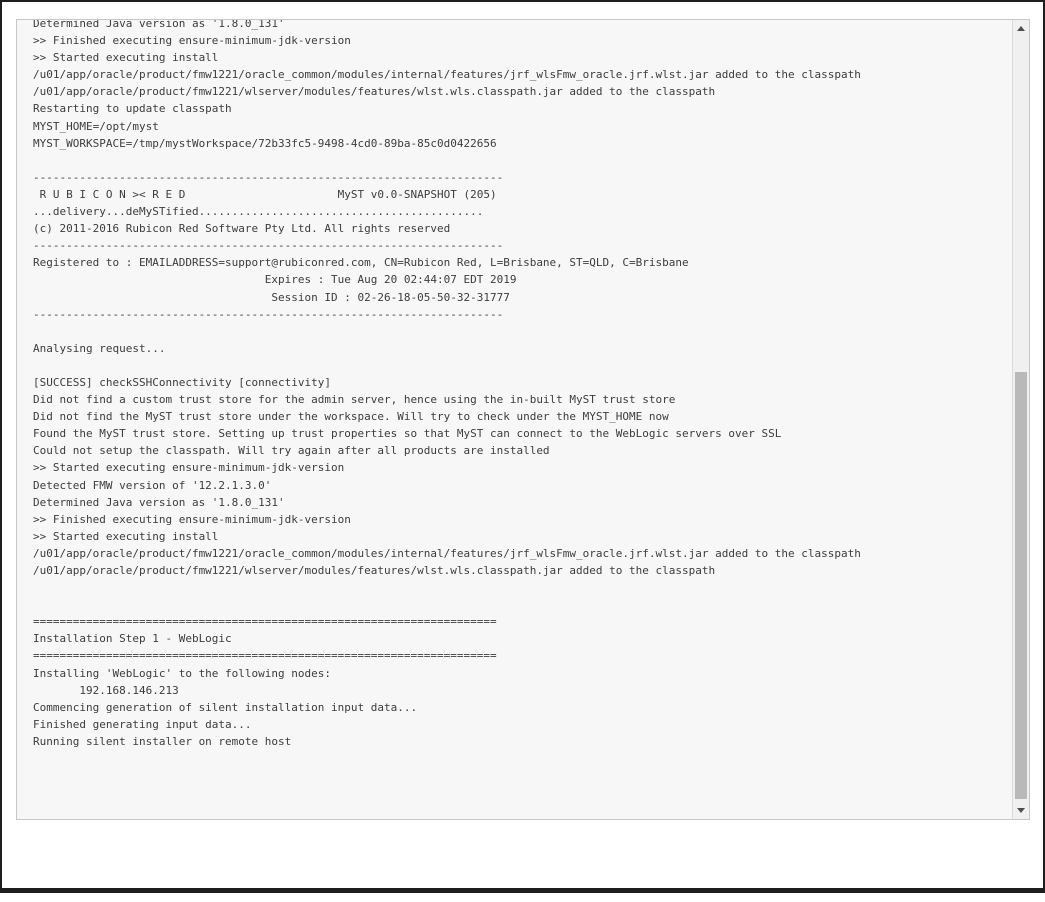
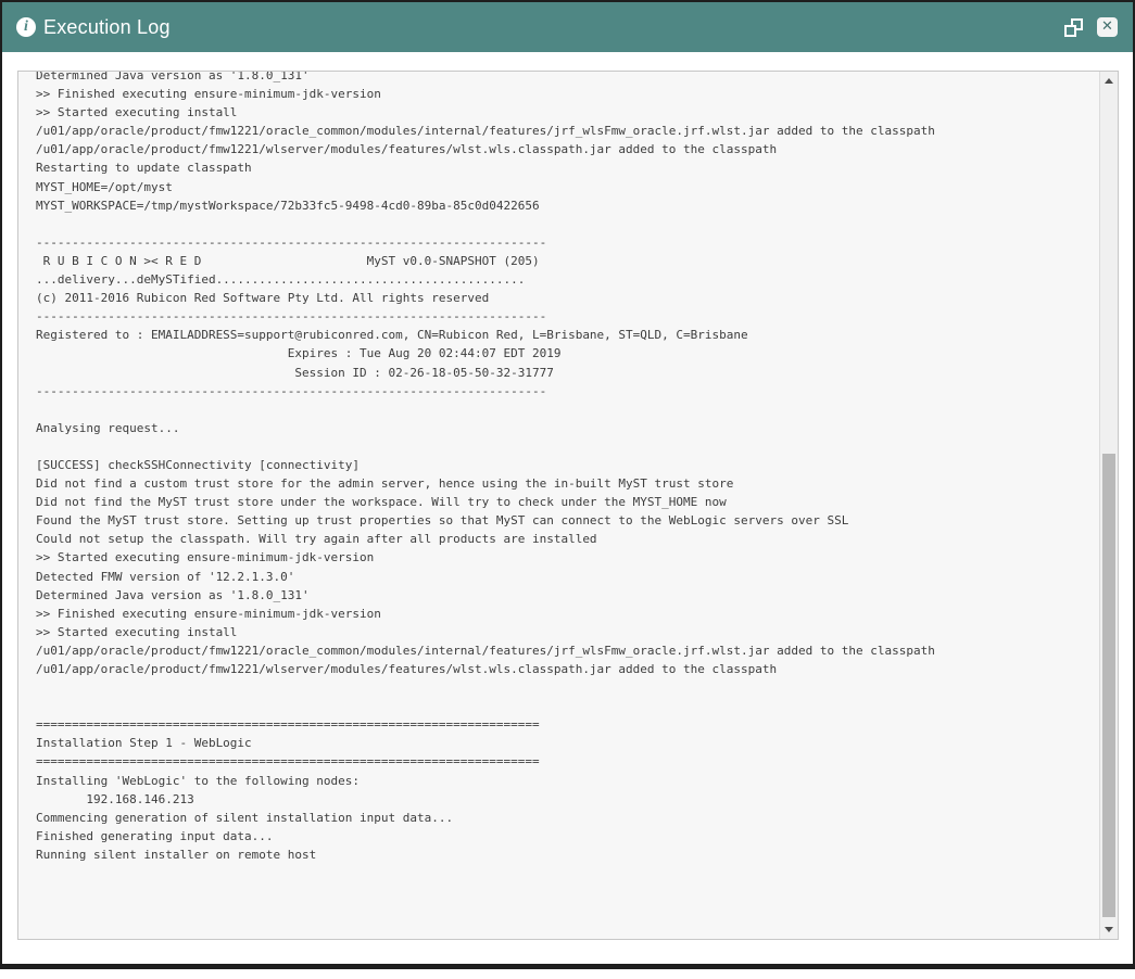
+ i
+ Execution Log
+ ✕
  Determined Java version as '1.8.0_131'
  >> Finished executing ensure-minimum-jdk-version
  >> Started executing install
  /u01/app/oracle/product/fmw1221/oracle_common/modules/internal/features/jrf_wlsFmw_oracle.jrf.wlst.jar added to the classpath
  /u01/app/oracle/product/fmw1221/wlserver/modules/features/wlst.wls.classpath.jar added to the classpath
  Restarting to update classpath
  MYST_HOME=/opt/myst
  MYST_WORKSPACE=/tmp/mystWorkspace/72b33fc5-9498-4cd0-89ba-85c0d0422656
  -----------------------------------------------------------------------
  R U B I C O N >< R E D MyST v0.0-SNAPSHOT (205)
  ...delivery...deMySTified...........................................
  (c) 2011-2016 Rubicon Red Software Pty Ltd. All rights reserved
  -----------------------------------------------------------------------
  Registered to : EMAILADDRESS=support@rubiconred.com, CN=Rubicon Red, L=Brisbane, ST=QLD, C=Brisbane
  Expires : Tue Aug 20 02:44:07 EDT 2019
  Session ID : 02-26-18-05-50-32-31777
  -----------------------------------------------------------------------
  Analysing request...
  [SUCCESS] checkSSHConnectivity [connectivity]
  Did not find a custom trust store for the admin server, hence using the in-built MyST trust store
  Did not find the MyST trust store under the workspace. Will try to check under the MYST_HOME now
  Found the MyST trust store. Setting up trust properties so that MyST can connect to the WebLogic servers over SSL
  Could not setup the classpath. Will try again after all products are installed
  >> Started executing ensure-minimum-jdk-version
  Detected FMW version of '12.2.1.3.0'
  Determined Java version as '1.8.0_131'
  >> Finished executing ensure-minimum-jdk-version
  >> Started executing install
  /u01/app/oracle/product/fmw1221/oracle_common/modules/internal/features/jrf_wlsFmw_oracle.jrf.wlst.jar added to the classpath
  /u01/app/oracle/product/fmw1221/wlserver/modules/features/wlst.wls.classpath.jar added to the classpath
  ======================================================================
  Installation Step 1 - WebLogic
  ======================================================================
  Installing 'WebLogic' to the following nodes:
  192.168.146.213
  Commencing generation of silent installation input data...
  Finished generating input data...
  Running silent installer on remote host
